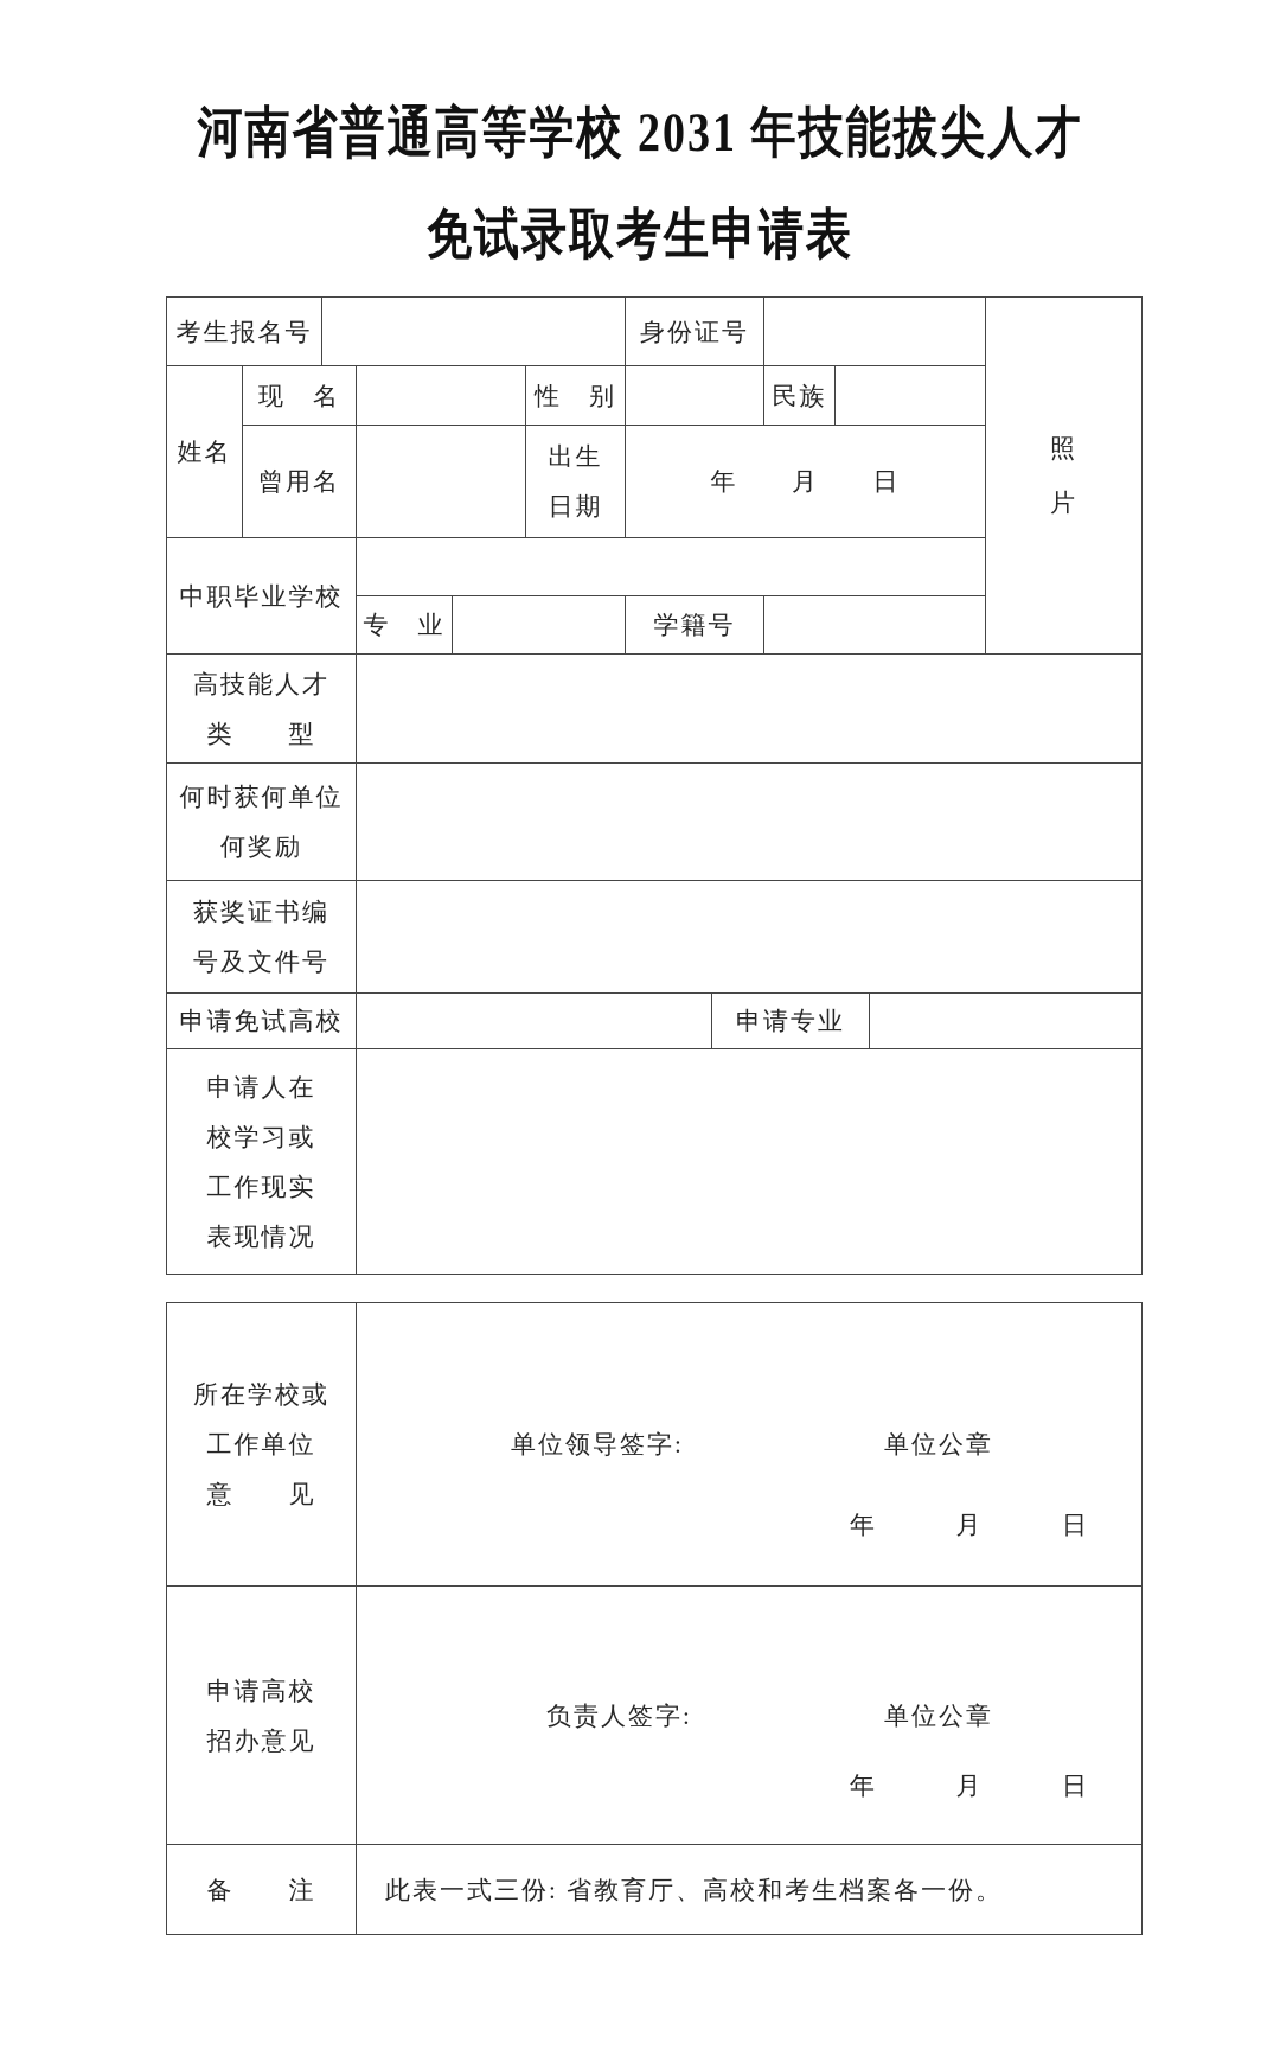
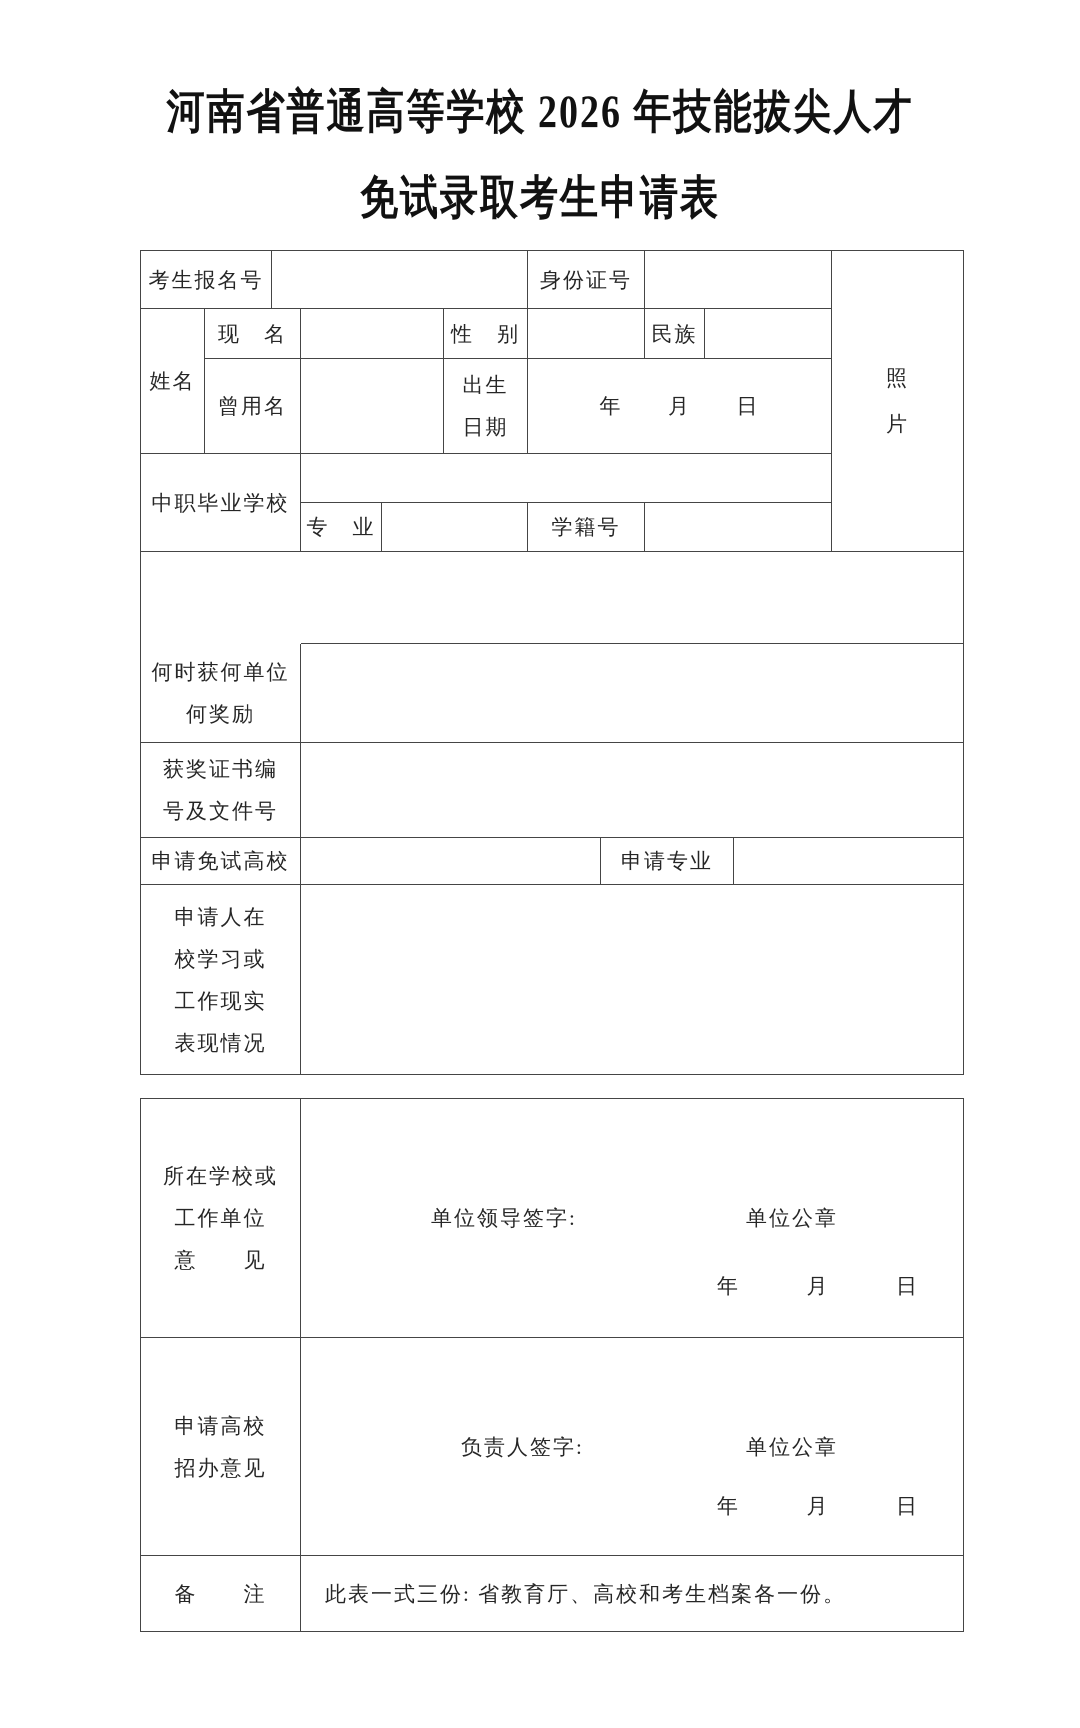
- 河南省普通高等学校 2031 年技能拔尖人才
+ 河南省普通高等学校 2026 年技能拔尖人才
  免试录取考生申请表
  考生报名号
  身份证号
  照
  片
  姓名
  现 名
  性 别
  民族
  曾用名
  出生
  日期
  年
  月
  日
  中职毕业学校
  专 业
  学籍号
- 高技能人才
- 类 型
  何时获何单位
  何奖励
  获奖证书编
  号及文件号
  申请免试高校
  申请专业
  申请人在
  校学习或
  工作现实
  表现情况
  所在学校或
  工作单位
  意 见
  单位领导签字:
  单位公章
  年
  月
  日
  申请高校
  招办意见
  负责人签字:
  单位公章
  年
  月
  日
  备 注
  此表一式三份: 省教育厅、高校和考生档案各一份。
